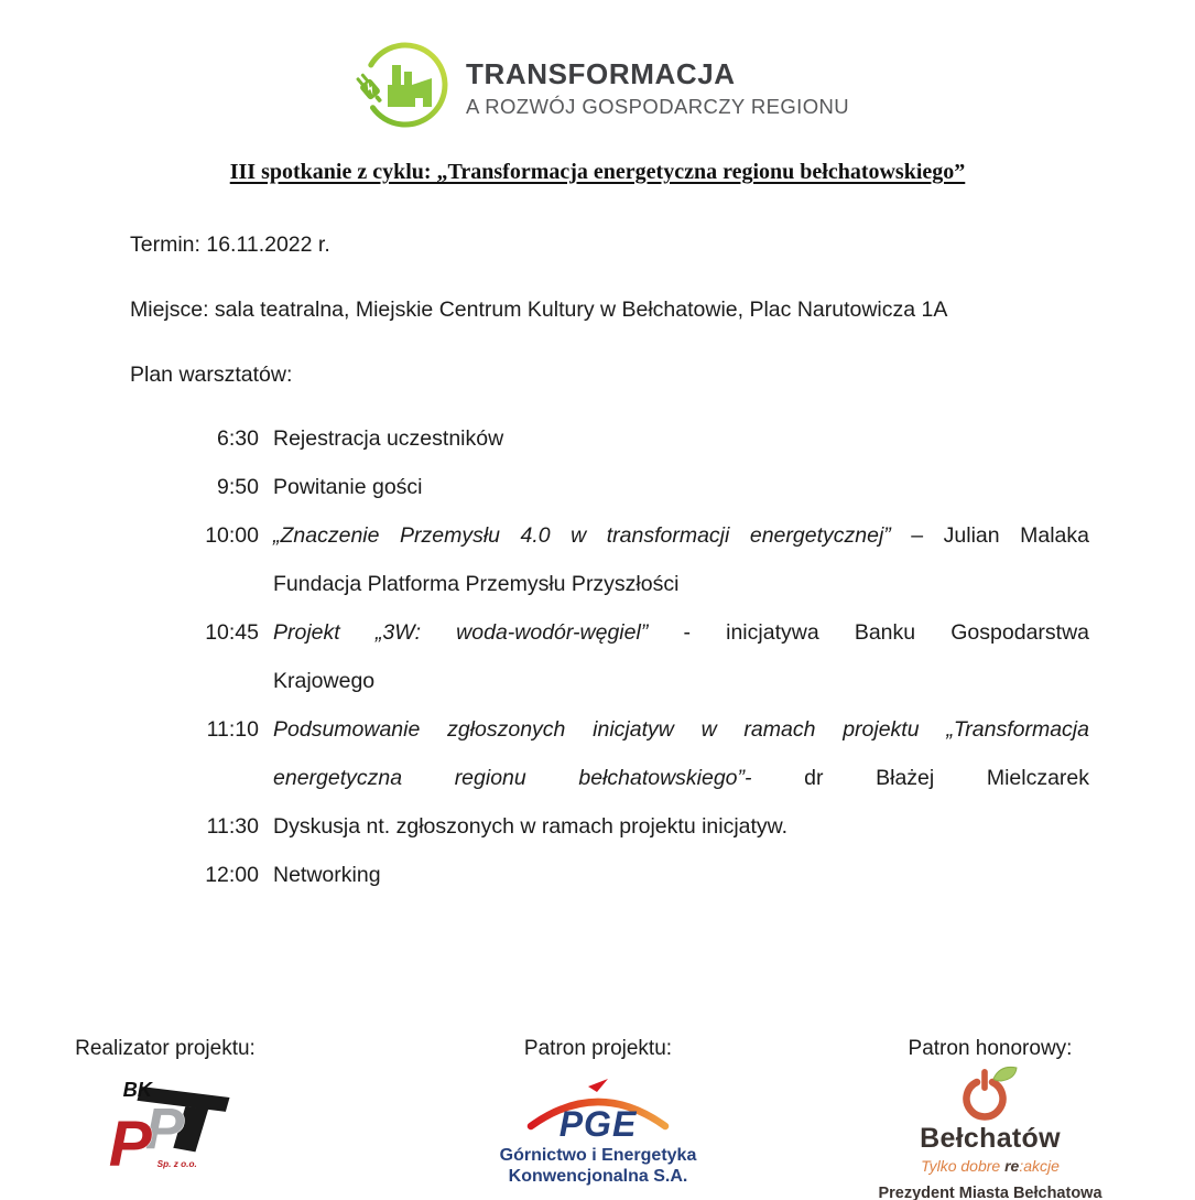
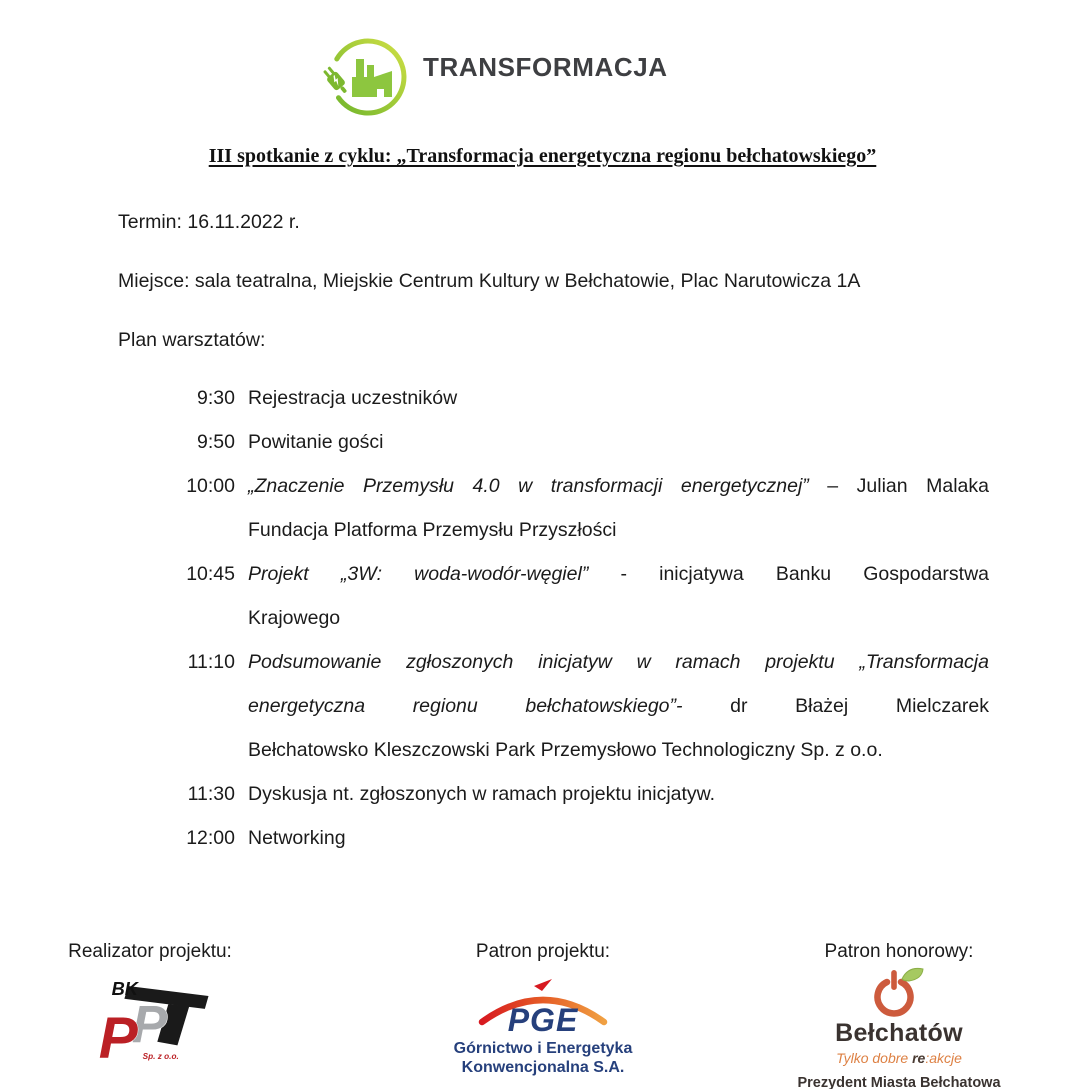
  TRANSFORMACJA
- A ROZWÓJ GOSPODARCZY REGIONU
  III spotkanie z cyklu: „Transformacja energetyczna regionu bełchatowskiego”
  Termin: 16.11.2022 r.
  Miejsce: sala teatralna, Miejskie Centrum Kultury w Bełchatowie, Plac Narutowicza 1A
  Plan warsztatów:
- 6:30
+ 9:30
  Rejestracja uczestników
  9:50
  Powitanie gości
  10:00
  „Znaczenie Przemysłu 4.0 w transformacji energetycznej” – Julian Malaka
  Fundacja Platforma Przemysłu Przyszłości
  10:45
  Projekt „3W: woda-wodór-węgiel” - inicjatywa Banku Gospodarstwa
  Krajowego
  11:10
  Podsumowanie zgłoszonych inicjatyw w ramach projektu „Transformacja
  energetyczna regionu bełchatowskiego”- dr Błażej Mielczarek
+ Bełchatowsko Kleszczowski Park Przemysłowo Technologiczny Sp. z o.o.
  11:30
  Dyskusja nt. zgłoszonych w ramach projektu inicjatyw.
  12:00
  Networking
  Realizator projektu:
  BK
  P
  P
  Sp. z o.o.
  Patron projektu:
  PGE
  Górnictwo i Energetyka
  Konwencjonalna S.A.
  Patron honorowy:
  Bełchatów
  Tylko dobre re:akcje
  Prezydent Miasta Bełchatowa
